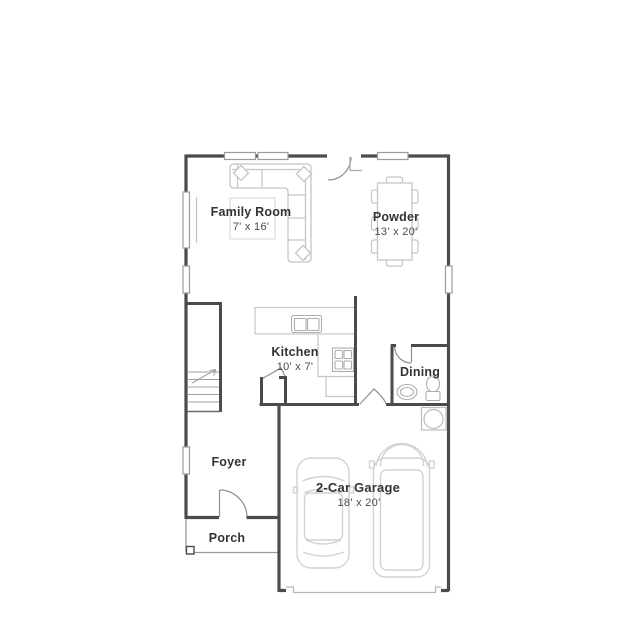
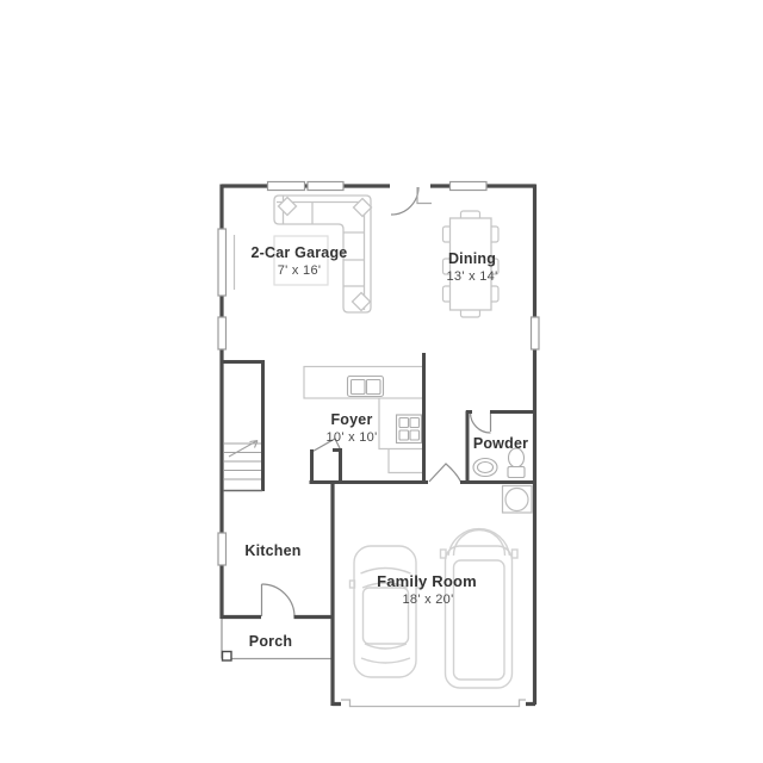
- Family Room
+ 2-Car Garage
  7' x 16'
- Powder
+ Dining
- 13' x 20'
+ 13' x 14'
- Kitchen
+ Foyer
- 10' x 7'
+ 10' x 10'
- Dining
+ Powder
- Foyer
+ Kitchen
  Porch
- 2-Car Garage
+ Family Room
  18' x 20'
